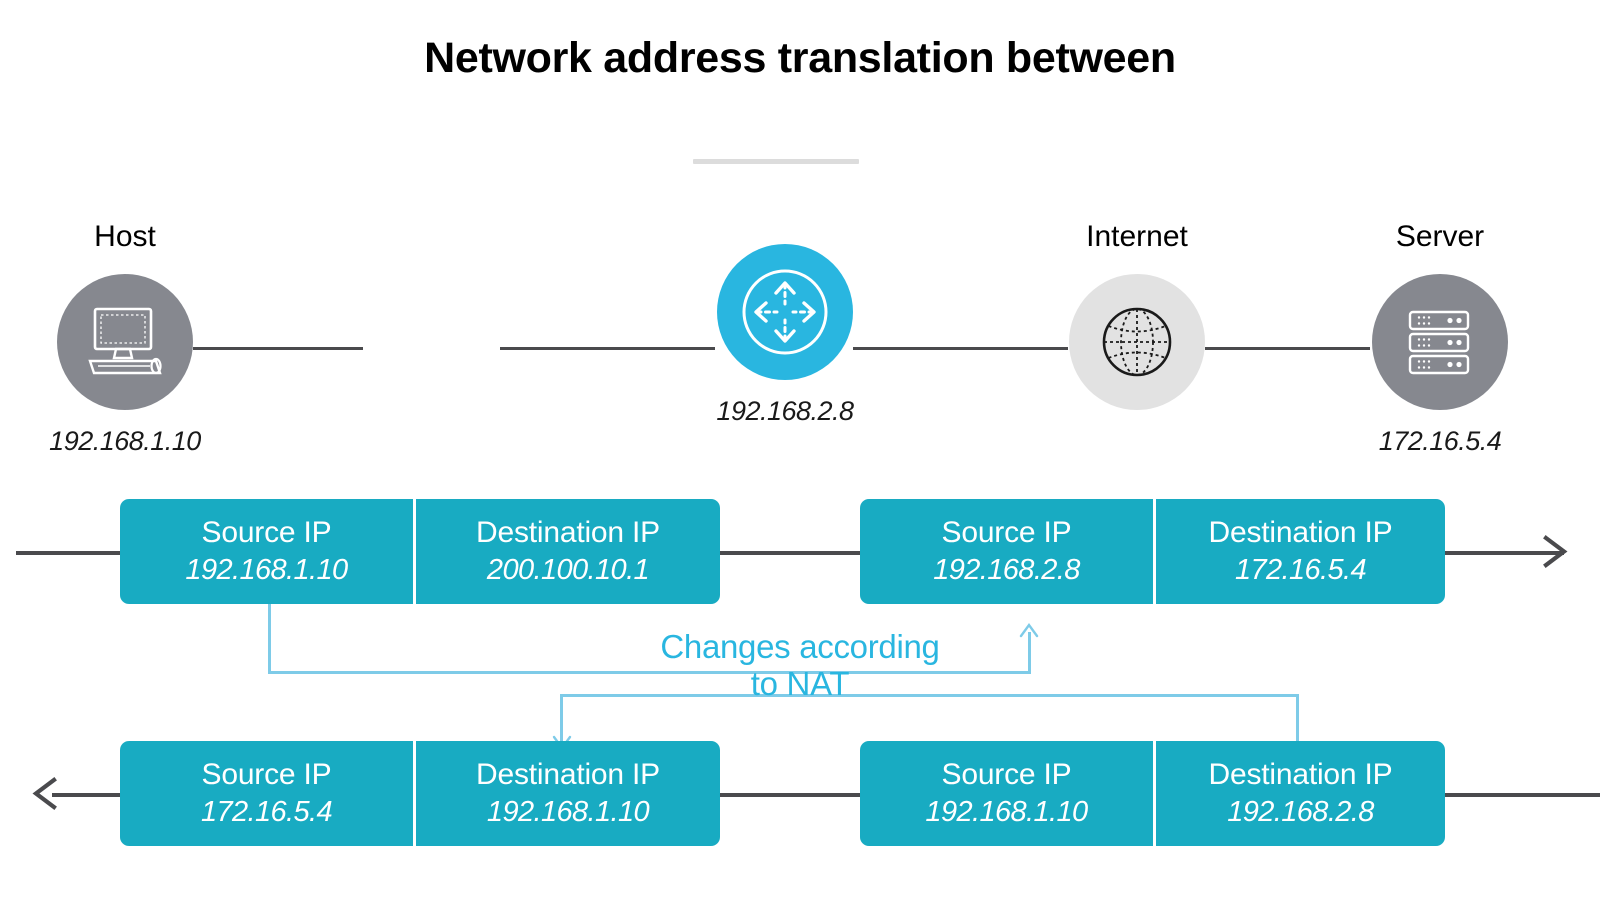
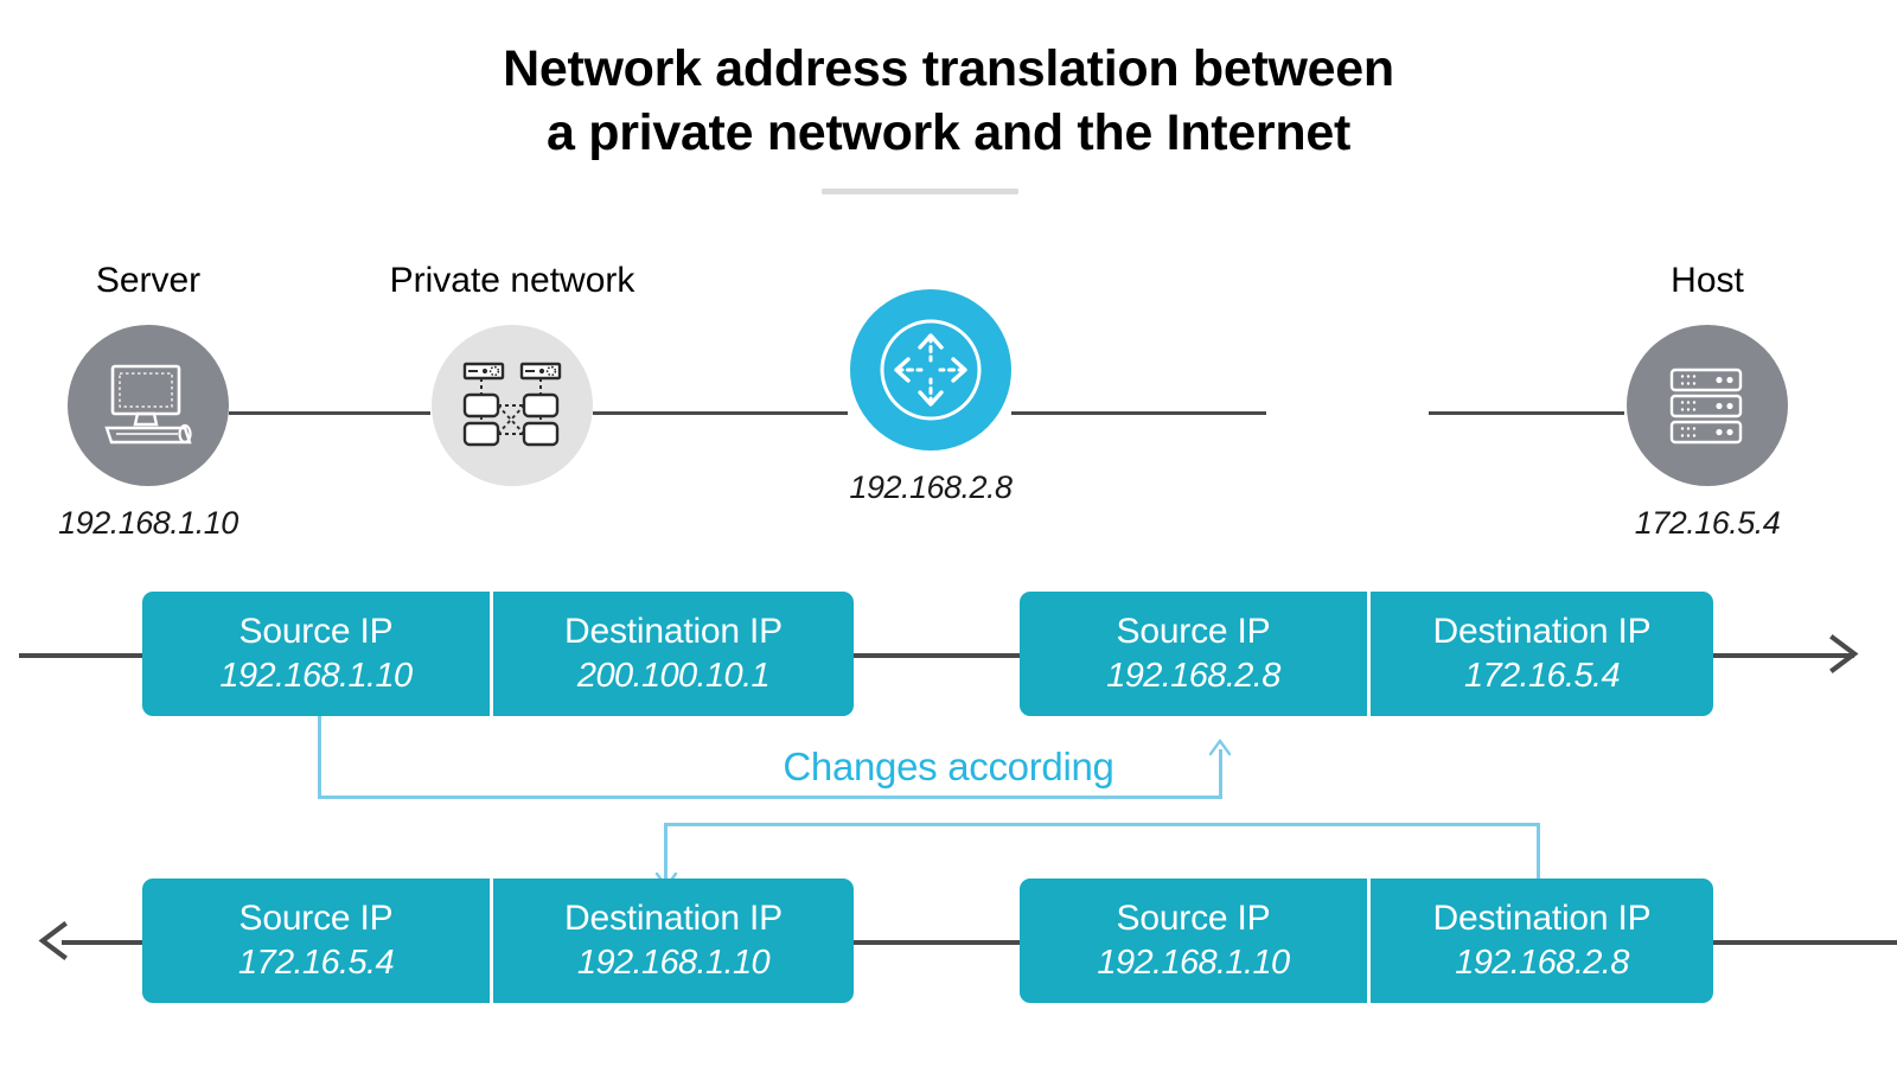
  Network address translation between
+ a private network and the Internet
- Host
+ Server
  192.168.1.10
+ Private network
  192.168.2.8
- Internet
- Server
+ Host
  172.16.5.4
  Source IP
  192.168.1.10
  Destination IP
  200.100.10.1
  Source IP
  192.168.2.8
  Destination IP
  172.16.5.4
  Changes according
- to NAT
  Source IP
  172.16.5.4
  Destination IP
  192.168.1.10
  Source IP
  192.168.1.10
  Destination IP
  192.168.2.8
